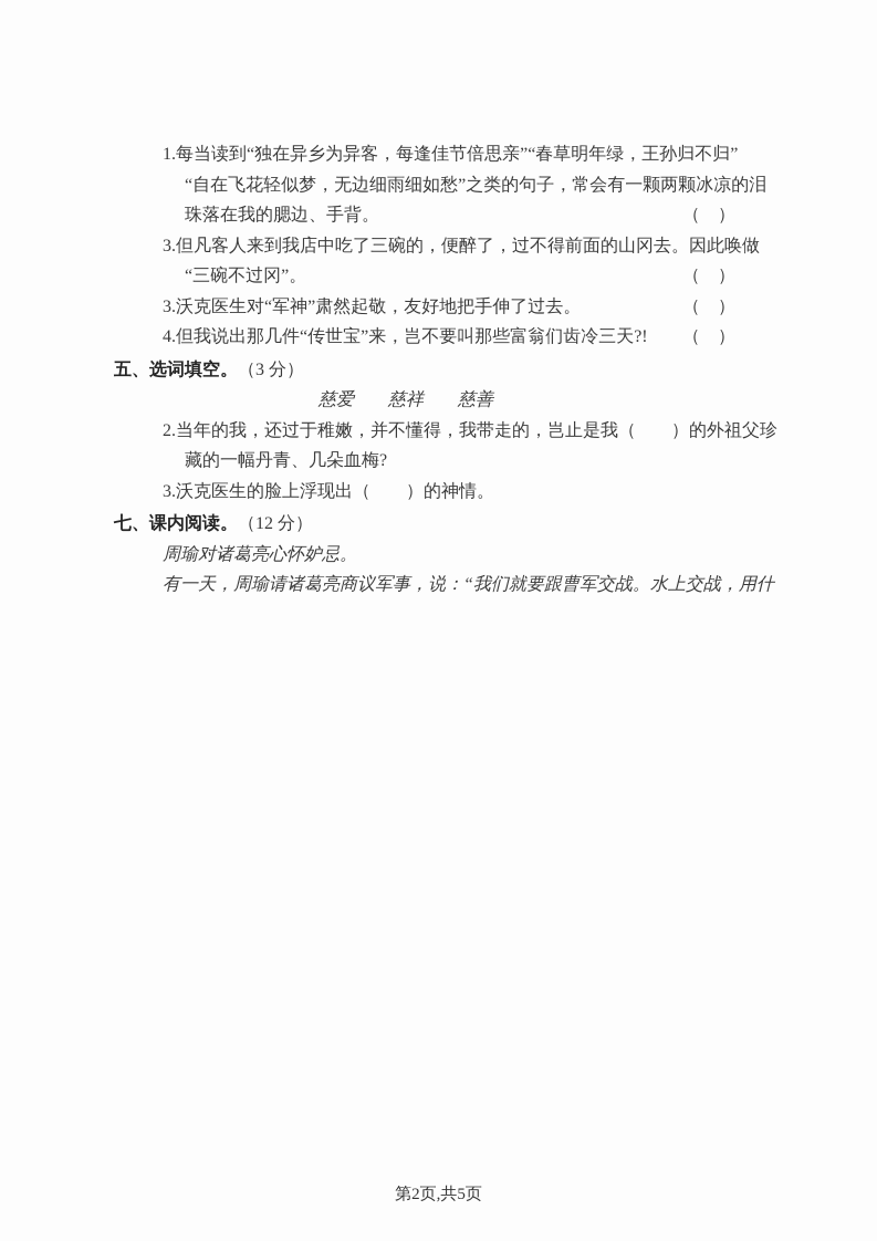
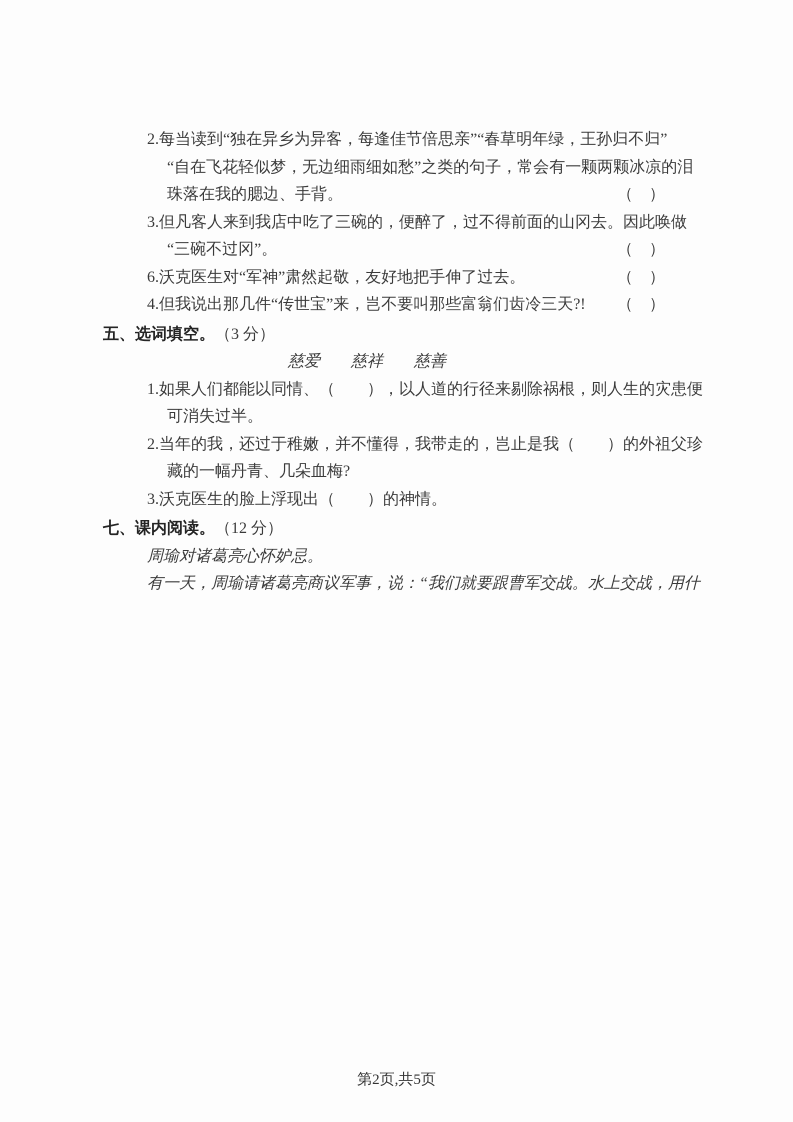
- 1.每当读到“独在异乡为异客，每逢佳节倍思亲”“春草明年绿，王孙归不归”
+ 2.每当读到“独在异乡为异客，每逢佳节倍思亲”“春草明年绿，王孙归不归”
  “自在飞花轻似梦，无边细雨细如愁”之类的句子，常会有一颗两颗冰凉的泪
  珠落在我的腮边、手背。
  （ ）
  3.但凡客人来到我店中吃了三碗的，便醉了，过不得前面的山冈去。因此唤做
  “三碗不过冈”。
  （ ）
- 3.沃克医生对“军神”肃然起敬，友好地把手伸了过去。
+ 6.沃克医生对“军神”肃然起敬，友好地把手伸了过去。
  （ ）
  4.但我说出那几件“传世宝”来，岂不要叫那些富翁们齿冷三天?!
  （ ）
  五、选词填空。（3 分）
  慈爱
  慈祥
  慈善
+ 1.如果人们都能以同情、（ ），以人道的行径来剔除祸根，则人生的灾患便
+ 可消失过半。
  2.当年的我，还过于稚嫩，并不懂得，我带走的，岂止是我（ ）的外祖父珍
  藏的一幅丹青、几朵血梅?
  3.沃克医生的脸上浮现出（ ）的神情。
  七、课内阅读。（12 分）
  周瑜对诸葛亮心怀妒忌。
  有一天，周瑜请诸葛亮商议军事，说：“我们就要跟曹军交战。水上交战，用什
  第2页,共5页
